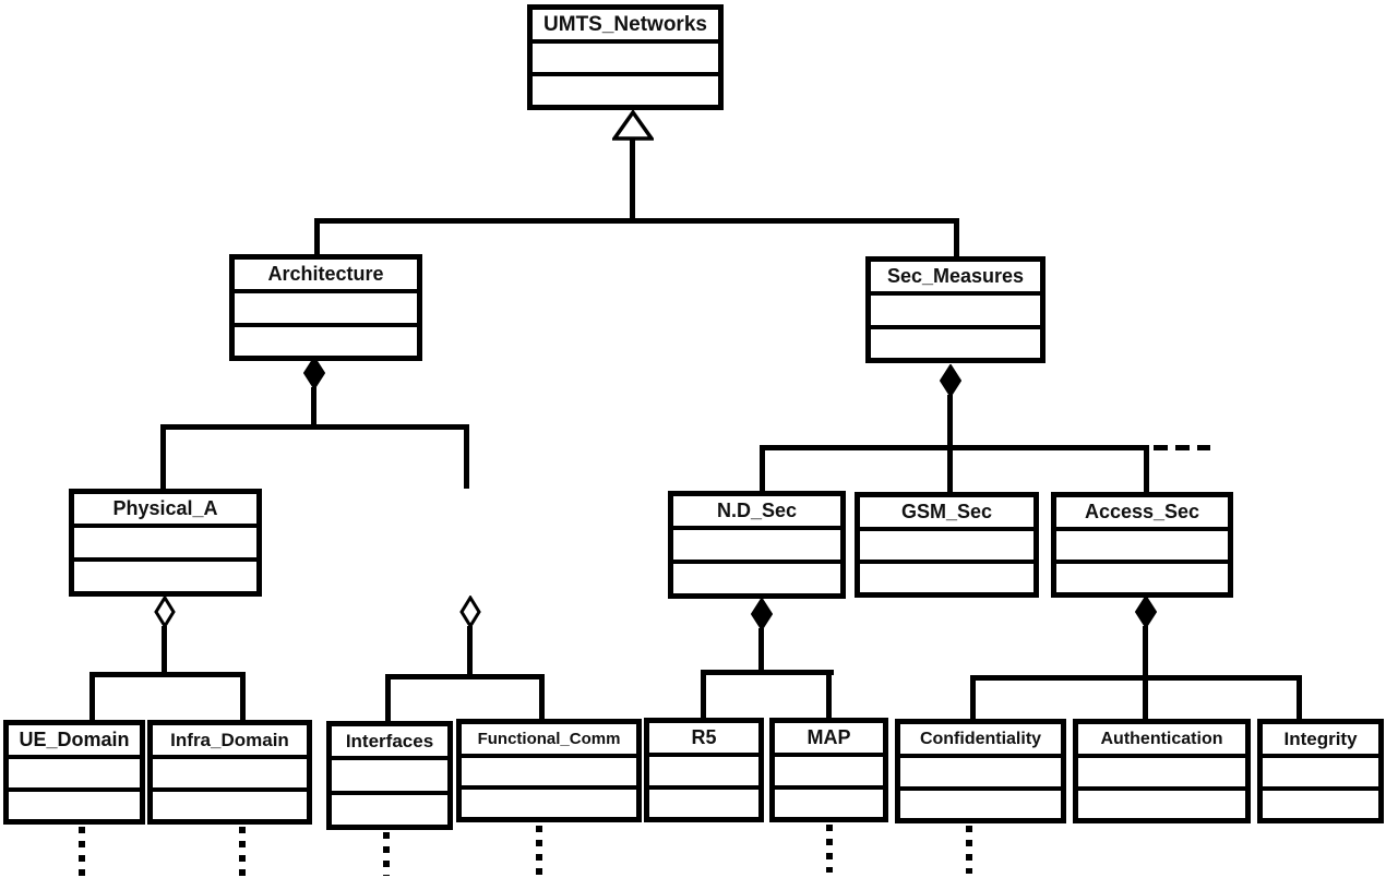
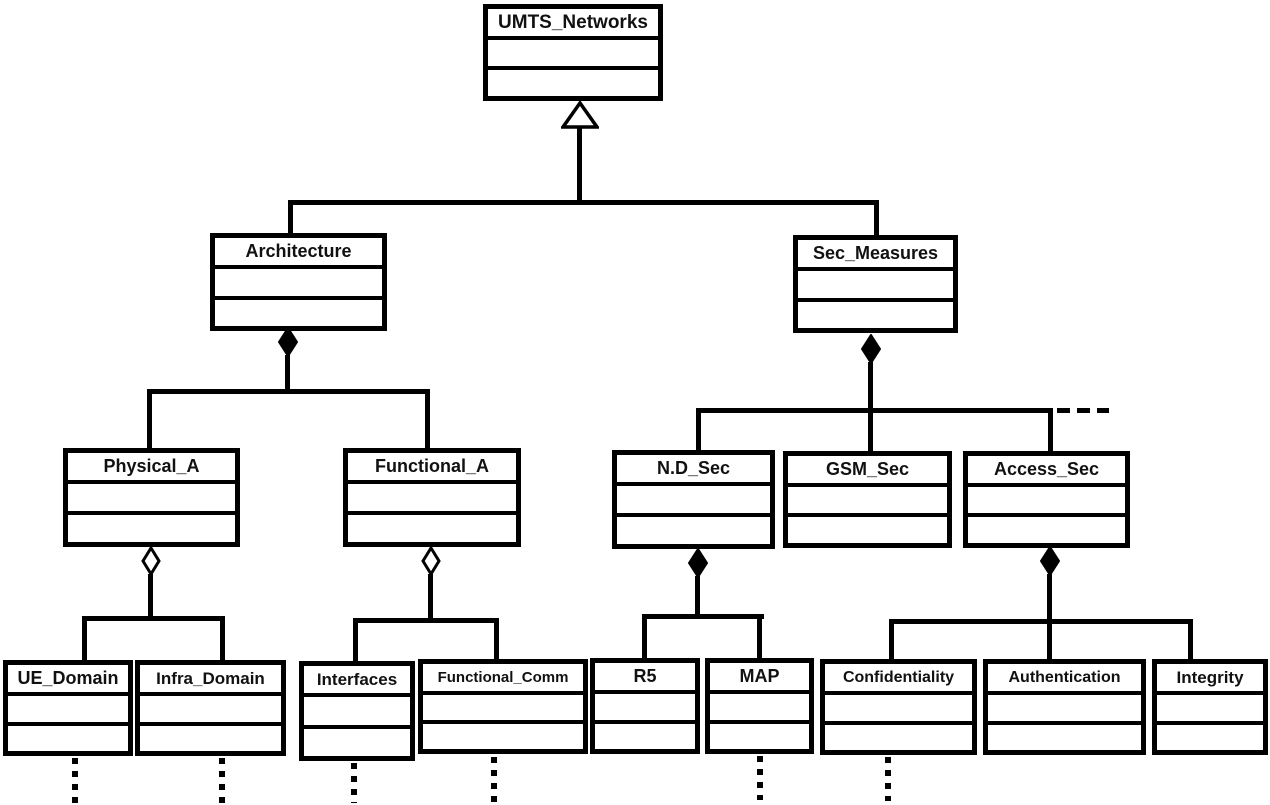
  UMTS_Networks
  Architecture
  Sec_Measures
  Physical_A
+ Functional_A
  N.D_Sec
  GSM_Sec
  Access_Sec
  UE_Domain
  Infra_Domain
  Interfaces
  Functional_Comm
  R5
  MAP
  Confidentiality
  Authentication
  Integrity
